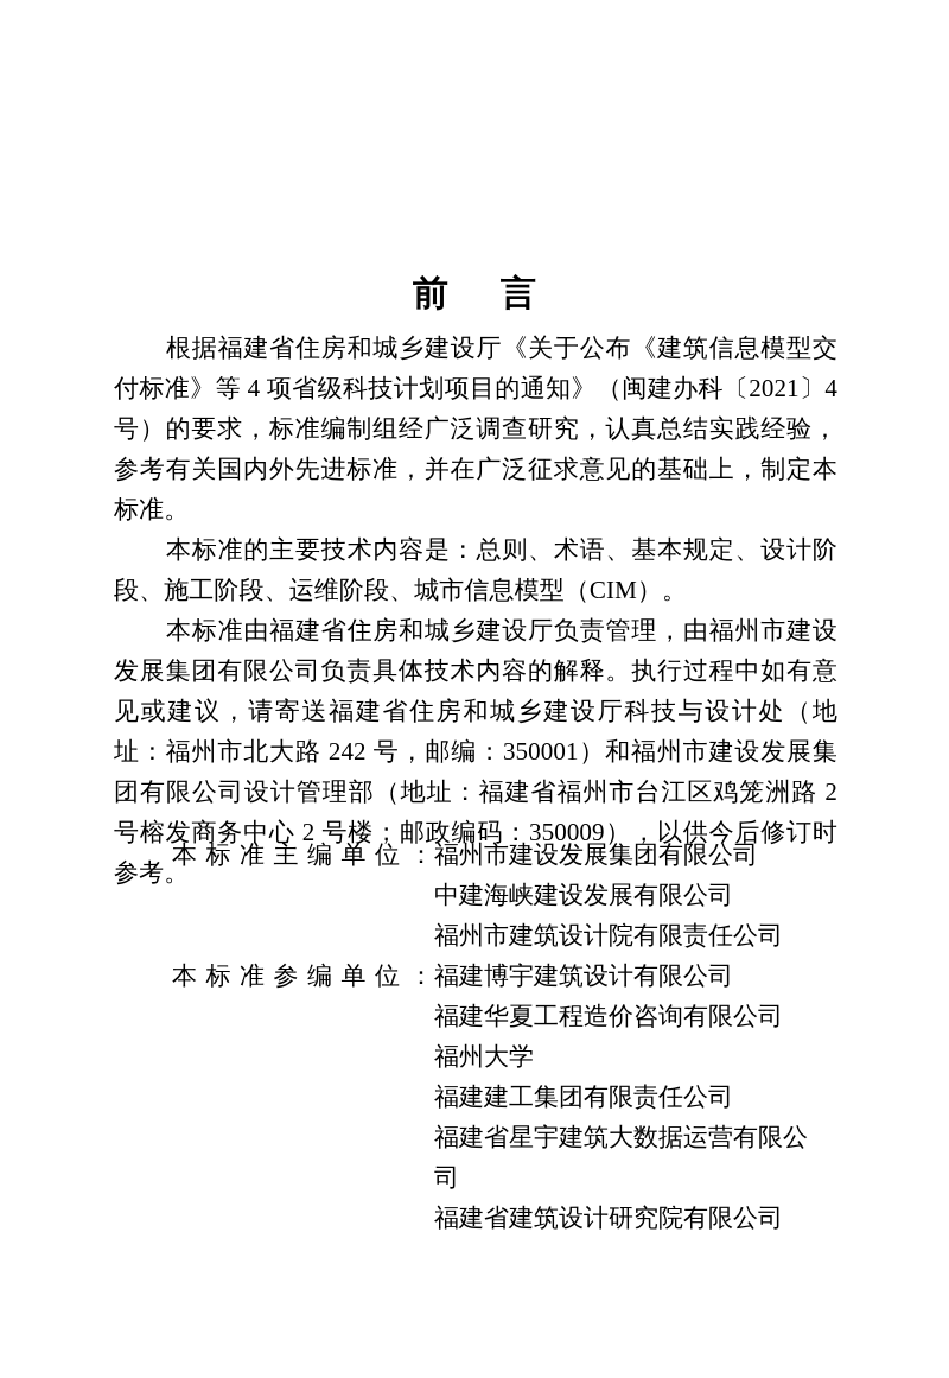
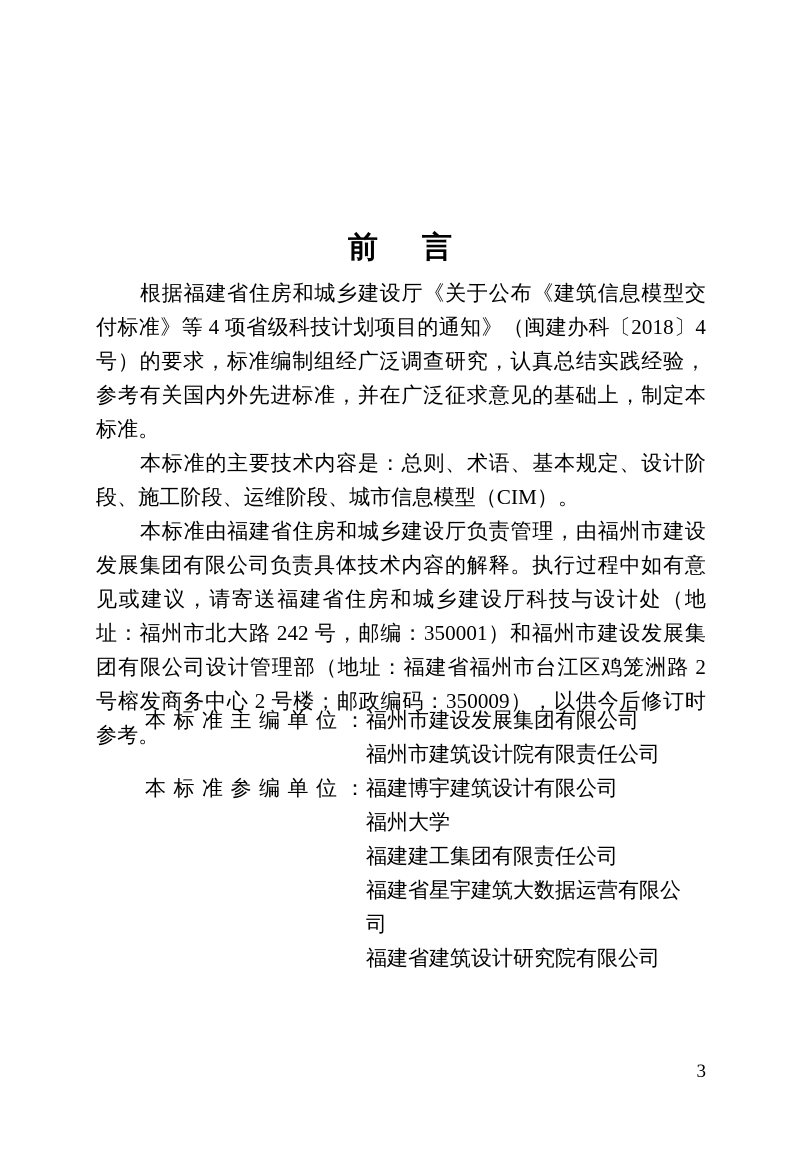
  前 言
- 根据福建省住房和城乡建设厅《关于公布《建筑信息模型交付标准》等 4 项省级科技计划项目的通知》（闽建办科〔2021〕4 号）的要求，标准编制组经广泛调查研究，认真总结实践经验，参考有关国内外先进标准，并在广泛征求意见的基础上，制定本标准。
+ 根据福建省住房和城乡建设厅《关于公布《建筑信息模型交付标准》等 4 项省级科技计划项目的通知》（闽建办科〔2018〕4 号）的要求，标准编制组经广泛调查研究，认真总结实践经验，参考有关国内外先进标准，并在广泛征求意见的基础上，制定本标准。
  本标准的主要技术内容是：总则、术语、基本规定、设计阶段、施工阶段、运维阶段、城市信息模型（CIM）。
  本标准由福建省住房和城乡建设厅负责管理，由福州市建设发展集团有限公司负责具体技术内容的解释。执行过程中如有意见或建议，请寄送福建省住房和城乡建设厅科技与设计处（地址：福州市北大路 242 号，邮编：350001）和福州市建设发展集团有限公司设计管理部（地址：福建省福州市台江区鸡笼洲路 2 号榕发商务中心 2 号楼；邮政编码：350009），以供今后修订时参考。
  本标准主编单位：
  福州市建设发展集团有限公司
- 中建海峡建设发展有限公司
  福州市建筑设计院有限责任公司
  本标准参编单位：
  福建博宇建筑设计有限公司
- 福建华夏工程造价咨询有限公司
  福州大学
  福建建工集团有限责任公司
  福建省星宇建筑大数据运营有限公司
  福建省建筑设计研究院有限公司
+ 3
